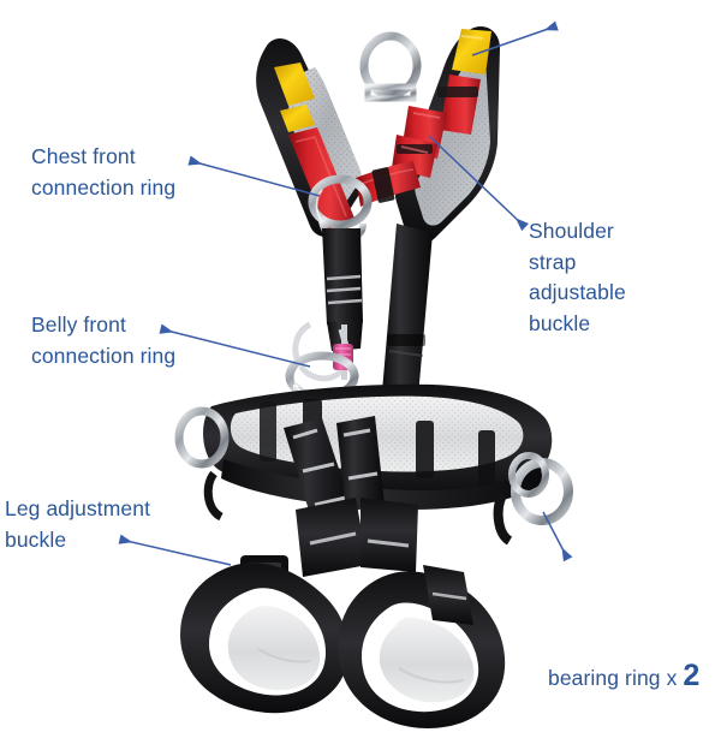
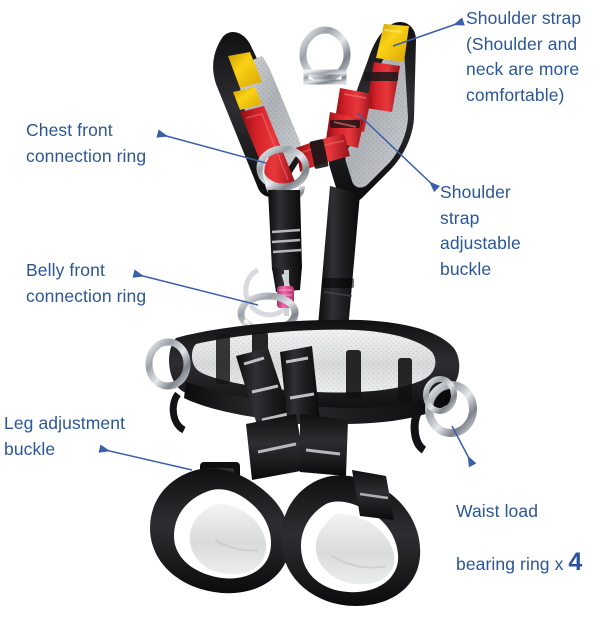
+ Shoulder strap
+ (Shoulder and
+ neck are more
+ comfortable)
  Chest front
  connection ring
  Shoulder
  strap
  adjustable
  buckle
  Belly front
  connection ring
  Leg adjustment
  buckle
+ Waist load
- bearing ring x 2
+ bearing ring x 4
